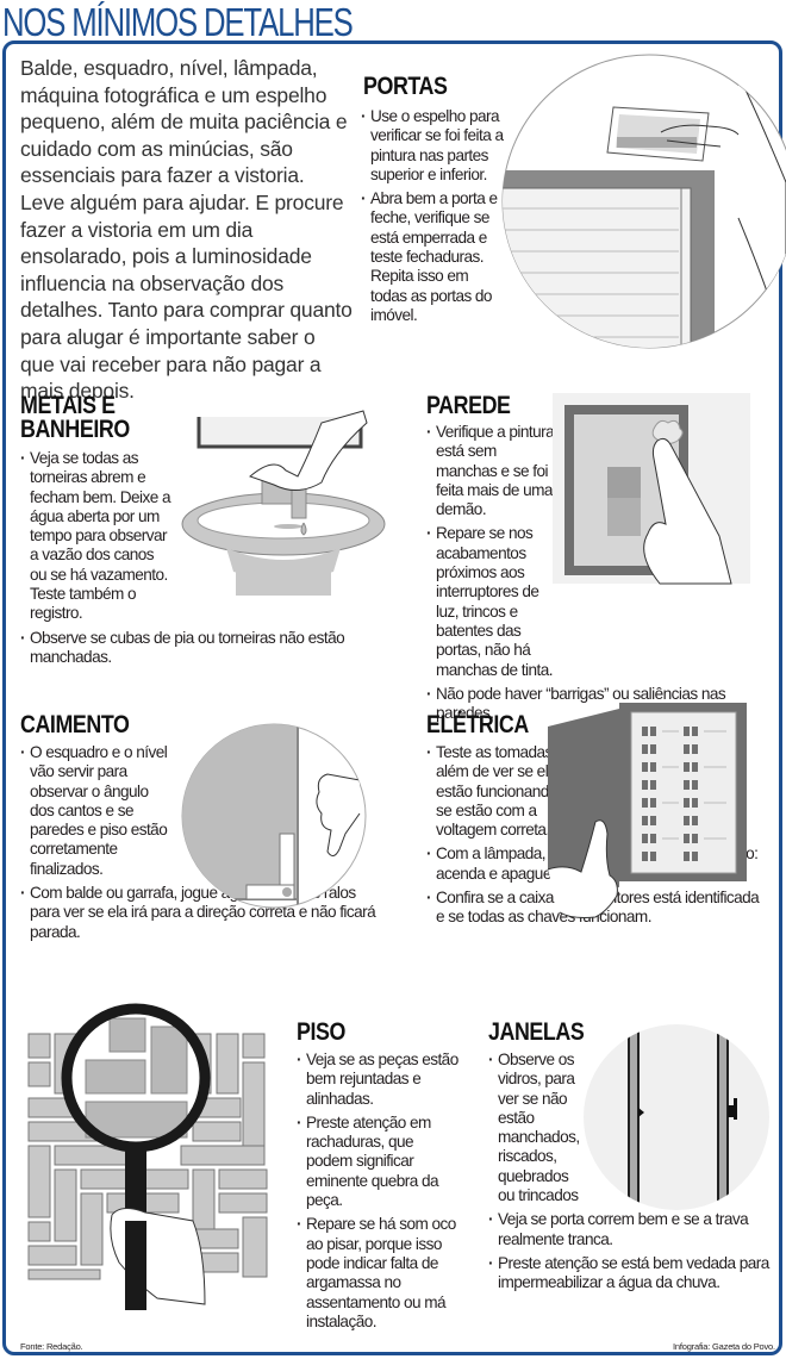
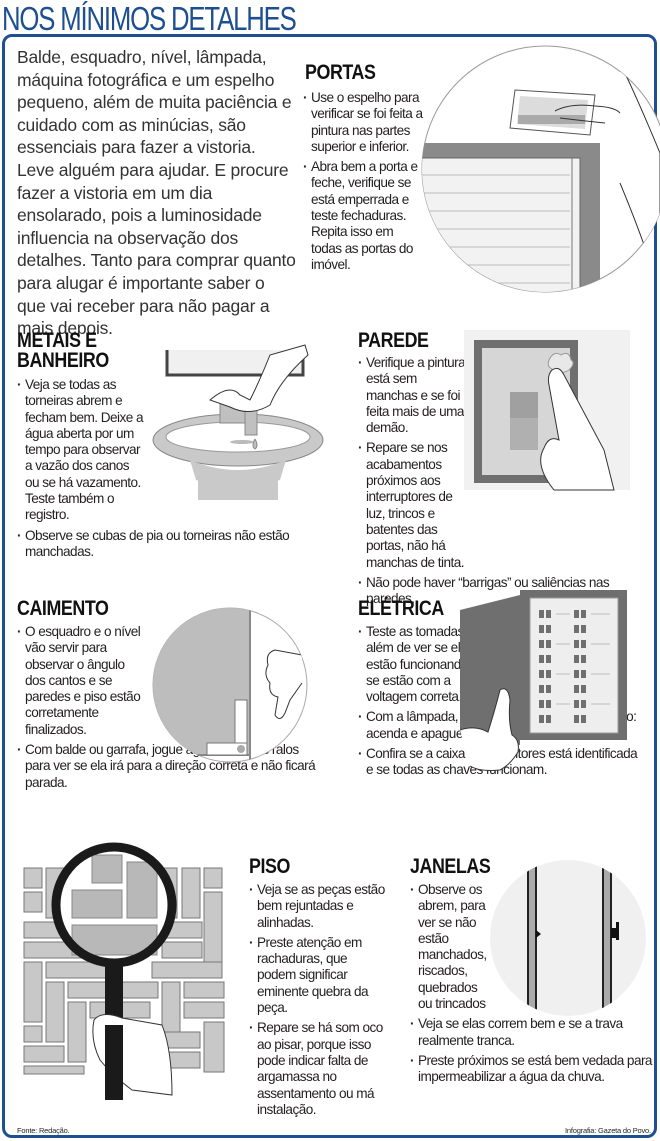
  NOS MÍNIMOS DETALHES
  Balde, esquadro, nível, lâmpada, máquina fotográfica e um espelho pequeno, além de muita paciência e cuidado com as minúcias, são essenciais para fazer a vistoria. Leve alguém para ajudar. E procure fazer a vistoria em um dia ensolarado, pois a luminosidade influencia na observação dos detalhes. Tanto para comprar quanto para alugar é importante saber o que vai receber para não pagar a mais depois.
  PORTAS
  Use o espelho para verificar se foi feita a pintura nas partes superior e inferior.
  Abra bem a porta e feche, verifique se está emperrada e teste fechaduras. Repita isso em todas as portas do imóvel.
  METAIS E
  BANHEIRO
  Veja se todas as torneiras abrem e fecham bem. Deixe a água aberta por um tempo para observar a vazão dos canos ou se há vazamento. Teste também o registro.
  Observe se cubas de pia ou torneiras não estão manchadas.
  PAREDE
  Verifique a pintura está sem manchas e se foi feita mais de uma demão.
  Repare se nos acabamentos próximos aos interruptores de luz, trincos e batentes das portas, não há manchas de tinta.
  Não pode haver “barrigas” ou saliências nas paredes.
  CAIMENTO
  O esquadro e o nível vão servir para observar o ângulo dos cantos e se paredes e piso estão corretamente finalizados.
  Com balde ou garrafa, jogue ralos para ver se ela irá para a direção correta e não ficará parada.
  ELÉTRICA
  Teste as tomada além de ver se el estão funcionand se estão com a voltagem correta
  Confira se a caixatores está identificada e se todas as chavecionam.
  PISO
  Veja se as peças estão bem rejuntadas e alinhadas.
  Preste atenção em rachaduras, que podem significar eminente quebra da peça.
  Repare se há som oco ao pisar, porque isso pode indicar falta de argamassa no assentamento ou má instalação.
  JANELAS
- Observe os vidros, para ver se não estão manchados, riscados, quebrados ou trincados
+ Observe os abrem, para ver se não estão manchados, riscados, quebrados ou trincados
- Veja se porta correm bem e se a trava realmente tranca.
+ Veja se elas correm bem e se a trava realmente tranca.
- Preste atenção se está bem vedada para impermeabilizar a água da chuva.
+ Preste próximos se está bem vedada para impermeabilizar a água da chuva.
  Fonte: Redação.
  Infografia: Gazeta do Povo.
